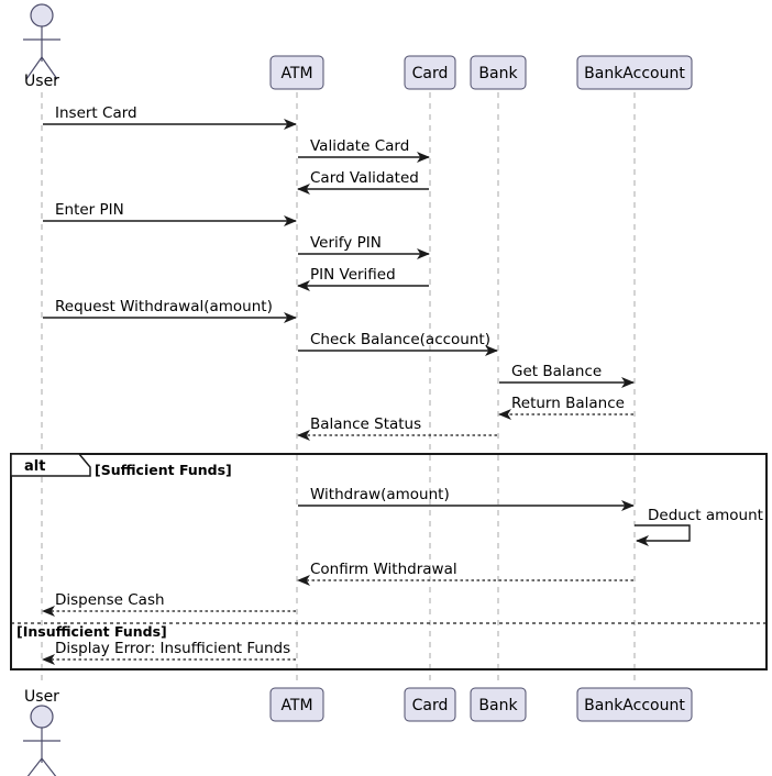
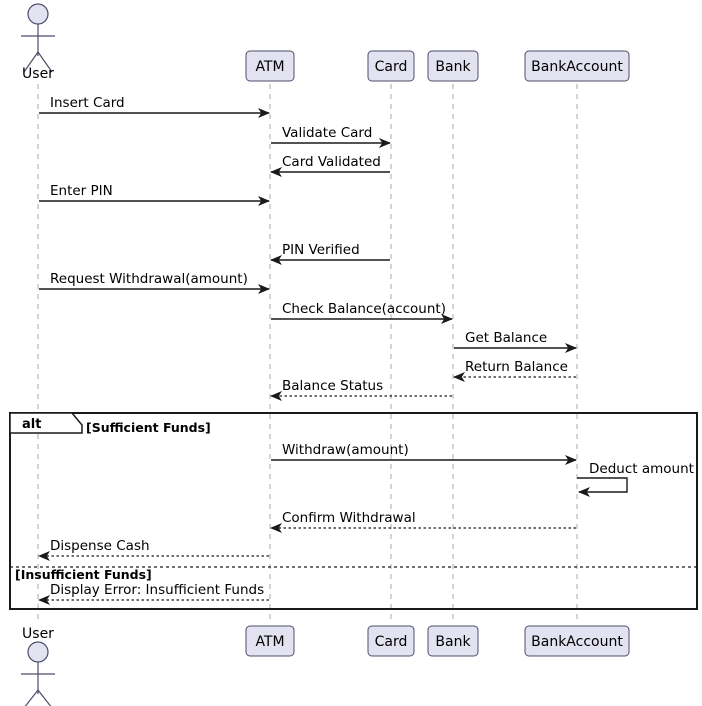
  alt
  [Sufficient Funds]
  [Insufficient Funds]
  Insert Card
  Validate Card
  Card Validated
  Enter PIN
- Verify PIN
  PIN Verified
  Request Withdrawal(amount)
  Check Balance(account)
  Get Balance
  Return Balance
  Balance Status
  Withdraw(amount)
  Deduct amount
  Confirm Withdrawal
  Dispense Cash
  Display Error: Insufficient Funds
  User
  User
  ATM
  ATM
  Card
  Card
  Bank
  Bank
  BankAccount
  BankAccount
